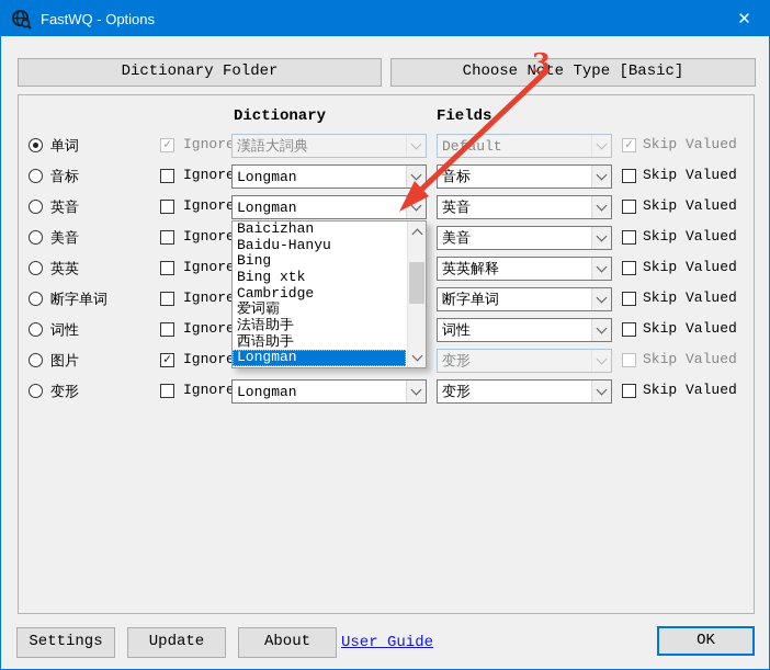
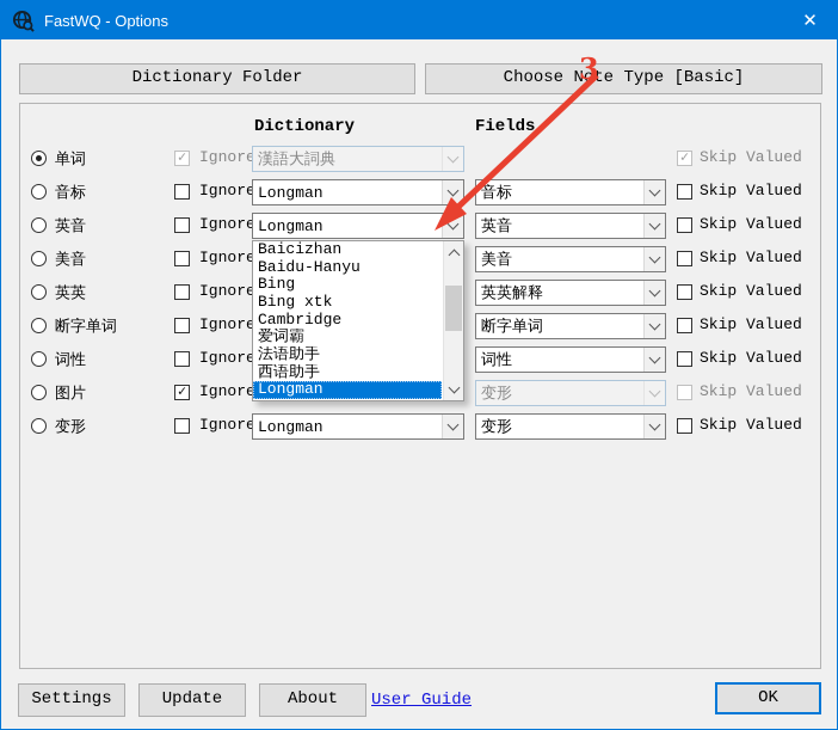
  FastWQ - Options
  ✕
  Dictionary Folder
  Choose Noe Type [Basic]
  Dictionary
  Fields
  单词
  ✓
  Ignore
  漢語大詞典
- Default
  ✓
  Skip Valued
  音标
  Ignore
  Longman
  音标
  Skip Valued
  英音
  Ignore
  Longman
  英音
  Skip Valued
  美音
  Ignore
  美音
  Skip Valued
  英英
  Ignore
  英英解释
  Skip Valued
  断字单词
  Ignore
  断字单词
  Skip Valued
  词性
  Ignore
  词性
  Skip Valued
  图片
  ✓
  Ignore
  变形
  Skip Valued
  变形
  Ignore
  Longman
  变形
  Skip Valued
  Baicizhan
  Baidu-Hanyu
  Bing
  Bing xtk
  Cambridge
  爱词霸
  法语助手
  西语助手
  Longman
  Settings
  Update
  About
  User Guide
  OK
  3
